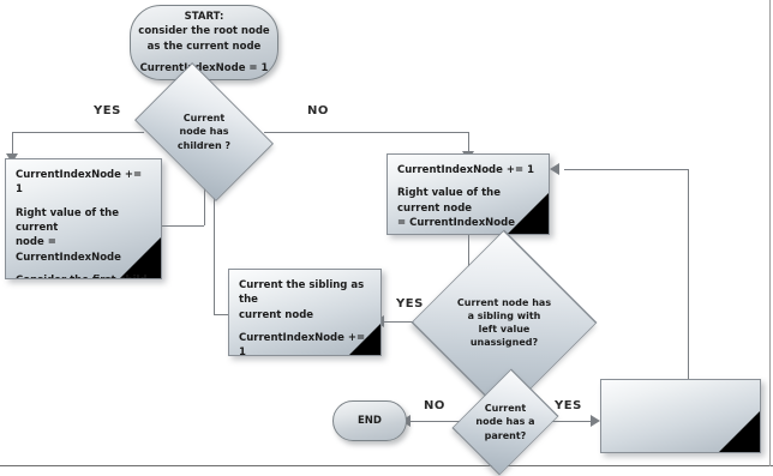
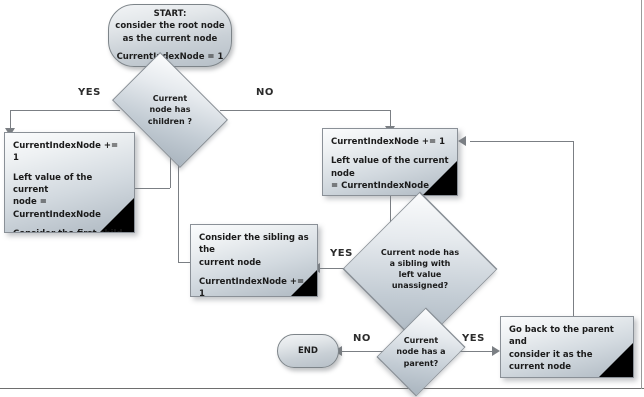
  YES
  NO
  YES
  NO
  YES
  START:
  consider the root node
  as the current node CurrentexNode = 1
  Current
  node has
  children ?
- CurrentIndexNode += 1 Right value of the current
+ CurrentIndexNode += 1 Left value of the current
- CurrentIndexNode += 1 Right value of the current node
+ CurrentIndexNode += 1 Left value of the current node
  = CurrentIndexNode
- Current the sibling as the
+ Consider the sibling as the
  Current node has
  a sibling with
  left value
  unassigned?
  Current
  node has a
  parent?
+ Go back to the parent and
+ consider it as the current node
  END
